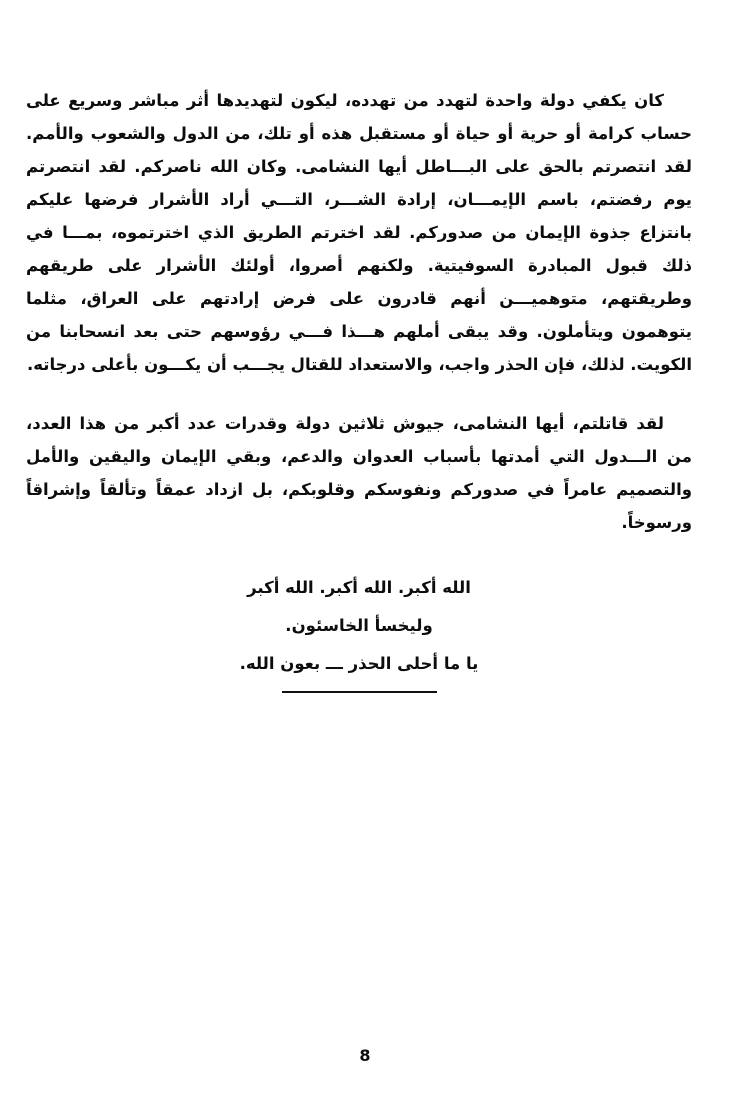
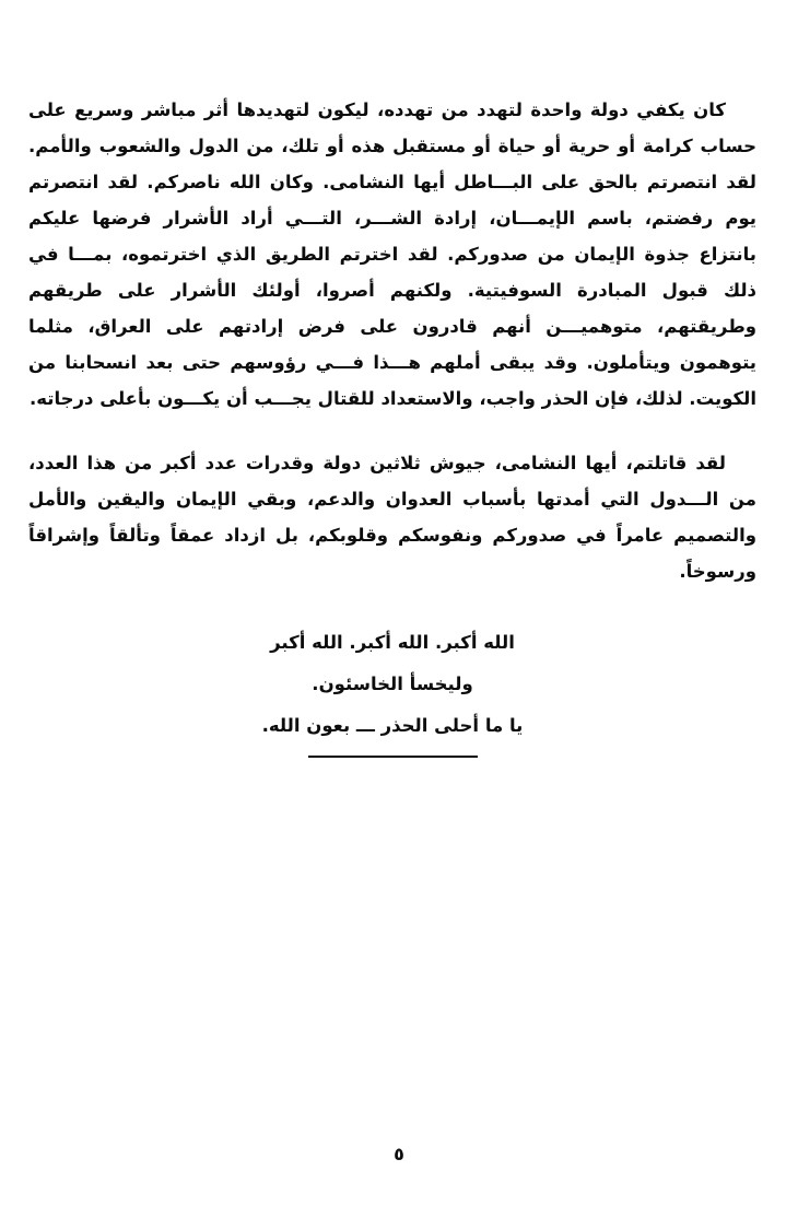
  كان يكفي دولة واحدة لتهدد من تهدده، ليكون لتهديدها أثر مباشر وسريع على حساب كرامة أو حرية أو حياة أو مستقبل هذه أو تلك، من الدول والشعوب والأمم. لقد انتصرتم بالحق على البـــاطل أيها النشامى. وكان الله ناصركم. لقد انتصرتم يوم رفضتم، باسم الإيمـــان، إرادة الشـــر، التـــي أراد الأشرار فرضها عليكم بانتزاع جذوة الإيمان من صدوركم. لقد اخترتم الطريق الذي اخترتموه، بمـــا في ذلك قبول المبادرة السوفيتية. ولكنهم أصروا، أولئك الأشرار على طريقهم وطريقتهم، متوهميـــن أنهم قادرون على فرض إرادتهم على العراق، مثلما يتوهمون ويتأملون. وقد يبقى أملهم هـــذا فـــي رؤوسهم حتى بعد انسحابنا من الكويت. لذلك، فإن الحذر واجب، والاستعداد للقتال يجـــب أن يكـــون بأعلى درجاته.
  لقد قاتلتم، أيها النشامى، جيوش ثلاثين دولة وقدرات عدد أكبر من هذا العدد، من الـــدول التي أمدتها بأسباب العدوان والدعم، وبقي الإيمان واليقين والأمل والتصميم عامراً في صدوركم ونفوسكم وقلوبكم، بل ازداد عمقاً وتألقاً وإشراقاً ورسوخاً.
  الله أكبر. الله أكبر. الله أكبر
  وليخسأ الخاسئون.
  يا ما أحلى الحذر ـــ بعون الله.
- 8
+ ٥
